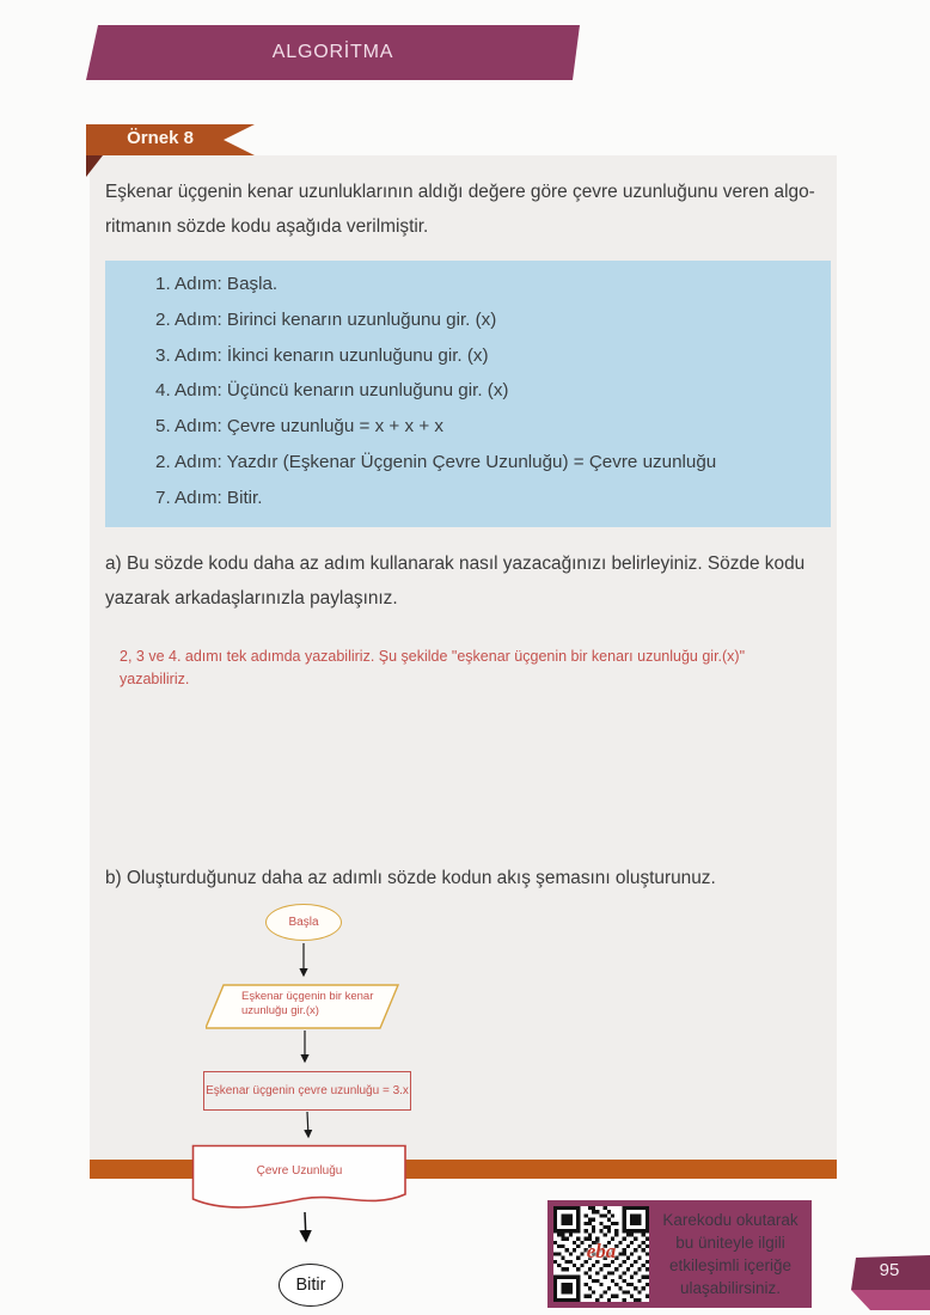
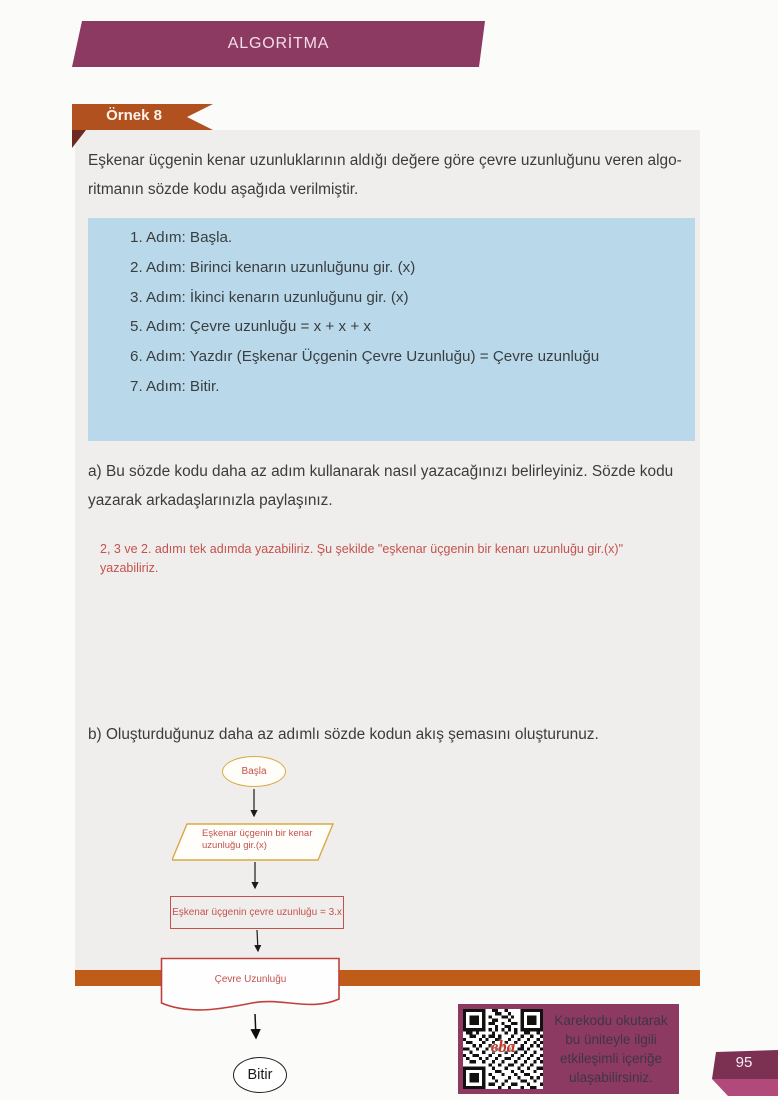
  ALGORİTMA
  Örnek 8
  Eşkenar üçgenin kenar uzunluklarının aldığı değere göre çevre uzunluğunu veren algo-
  ritmanın sözde kodu aşağıda verilmiştir.
  1. Adım: Başla.
  2. Adım: Birinci kenarın uzunluğunu gir. (x)
  3. Adım: İkinci kenarın uzunluğunu gir. (x)
- 4. Adım: Üçüncü kenarın uzunluğunu gir. (x)
  5. Adım: Çevre uzunluğu = x + x + x
- 2. Adım: Yazdır (Eşkenar Üçgenin Çevre Uzunluğu) = Çevre uzunluğu
+ 6. Adım: Yazdır (Eşkenar Üçgenin Çevre Uzunluğu) = Çevre uzunluğu
  7. Adım: Bitir.
  a) Bu sözde kodu daha az adım kullanarak nasıl yazacağınızı belirleyiniz. Sözde kodu
  yazarak arkadaşlarınızla paylaşınız.
- 2, 3 ve 4. adımı tek adımda yazabiliriz. Şu şekilde "eşkenar üçgenin bir kenarı uzunluğu gir.(x)"
+ 2, 3 ve 2. adımı tek adımda yazabiliriz. Şu şekilde "eşkenar üçgenin bir kenarı uzunluğu gir.(x)"
  yazabiliriz.
  b) Oluşturduğunuz daha az adımlı sözde kodun akış şemasını oluşturunuz.
  Başla
  Eşkenar üçgenin bir kenar
  uzunluğu gir.(x)
  Eşkenar üçgenin çevre uzunluğu = 3.x
  Çevre Uzunluğu
  Bitir
  eba
  Karekodu okutarak
  bu üniteyle ilgili
  etkileşimli içeriğe
  ulaşabilirsiniz.
  95
